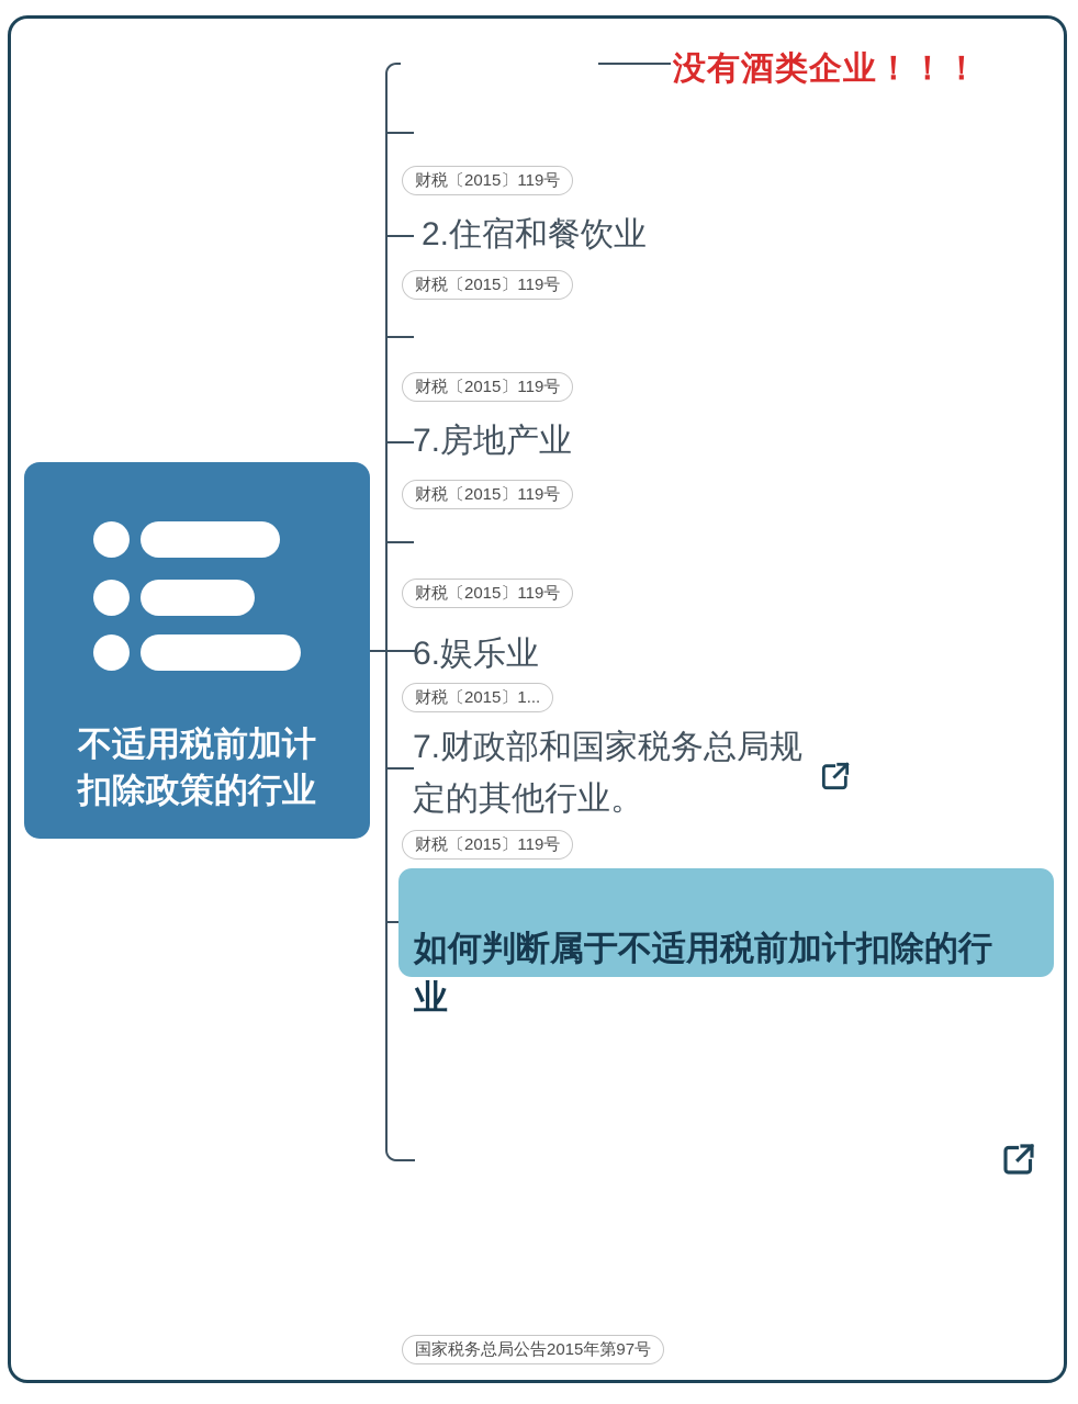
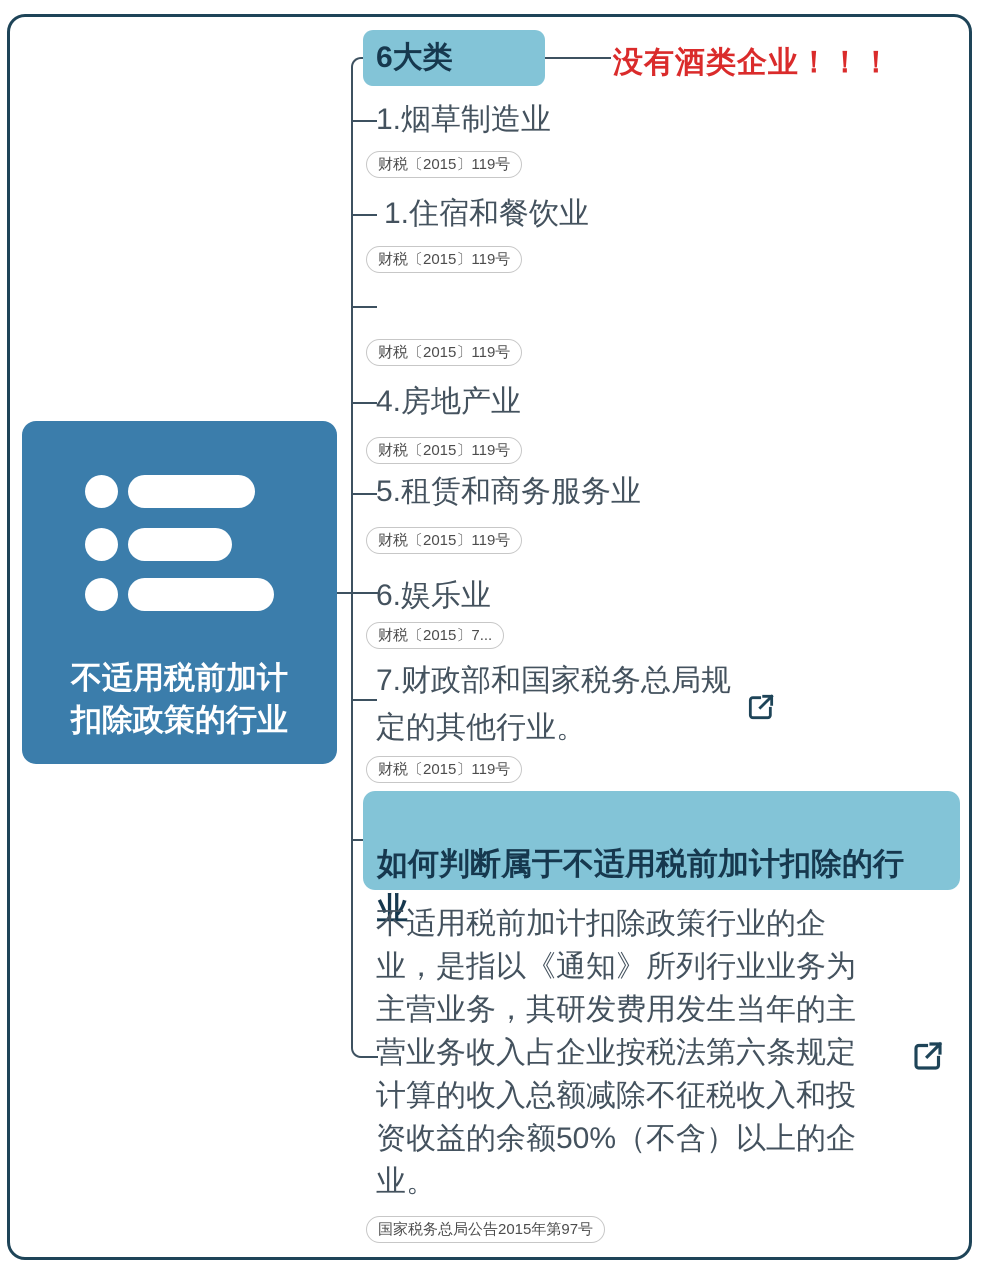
  不适用税前加计
  扣除政策的行业
+ 6大类
  没有酒类企业！！！
+ 1.烟草制造业
  财税〔2015〕119号
- 2.住宿和餐饮业
+ 1.住宿和餐饮业
  财税〔2015〕119号
  财税〔2015〕119号
- 7.房地产业
+ 4.房地产业
  财税〔2015〕119号
+ 5.租赁和商务服务业
  财税〔2015〕119号
  6.娱乐业
- 财税〔2015〕1...
+ 财税〔2015〕7...
  7.财政部和国家税务总局规
  定的其他行业。
  财税〔2015〕119号
  如何判断属于不适用税前加计扣除的行
  业
+ 不适用税前加计扣除政策行业的企
+ 业，是指以《通知》所列行业业务为
+ 主营业务，其研发费用发生当年的主
+ 营业务收入占企业按税法第六条规定
+ 计算的收入总额减除不征税收入和投
+ 资收益的余额50%（不含）以上的企
+ 业。
  国家税务总局公告2015年第97号
